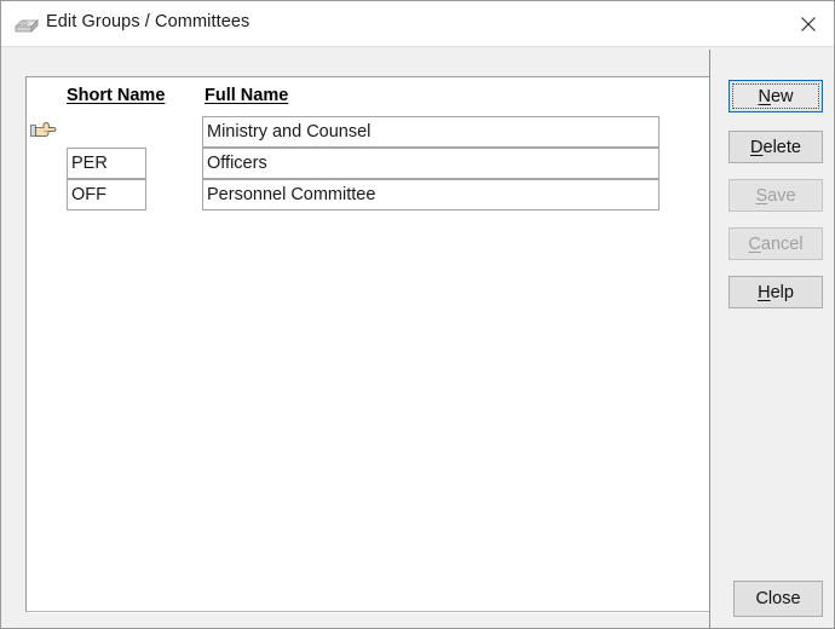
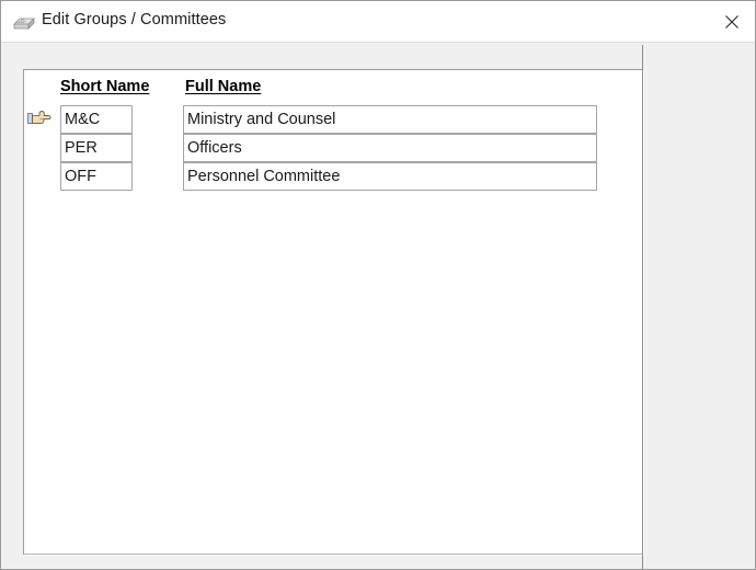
  Edit Groups / Committees
  Short Name
  Full Name
+ M&C
  Ministry and Counsel
  PER
  Officers
  OFF
  Personnel Committee
- New
- Delete
- Save
- Cancel
- Help
- Close
